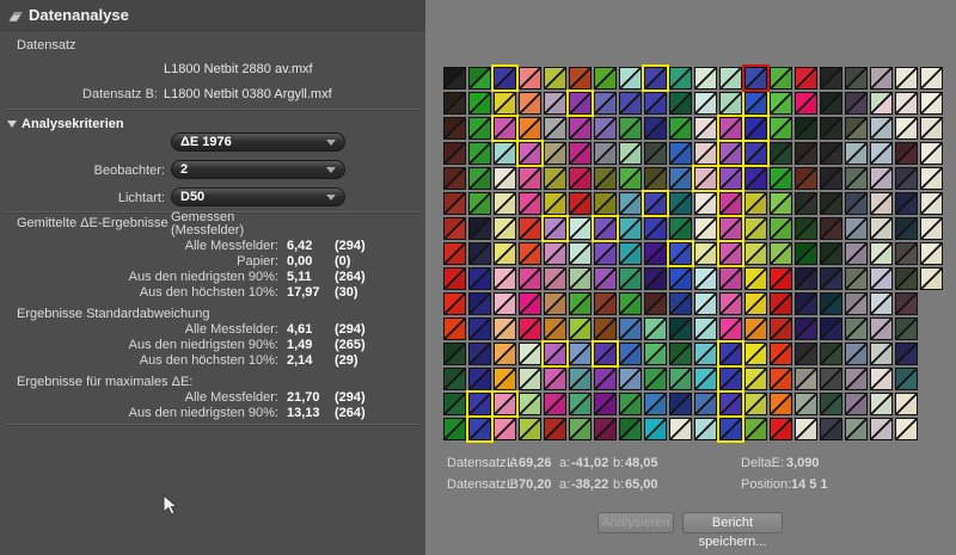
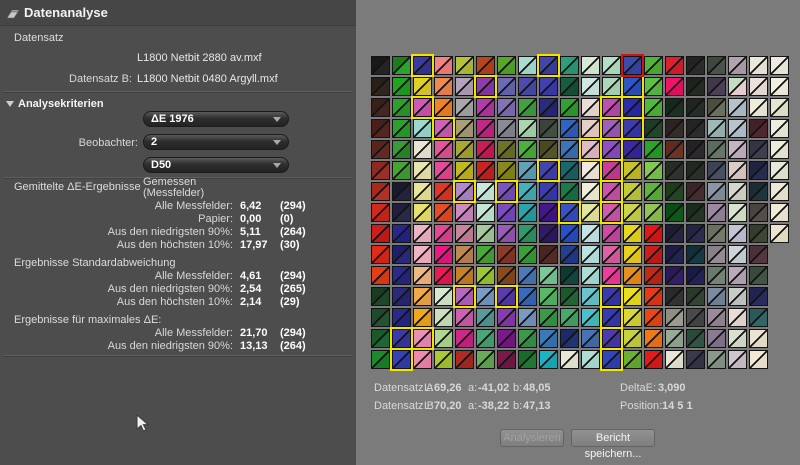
  Datenanalyse
  Datensatz
  L1800 Netbit 2880 av.mxf
  Datensatz B:
- L1800 Netbit 0380 Argyll.mxf
+ L1800 Netbit 0480 Argyll.mxf
  Analysekriterien
  ΔE 1976
  Beobachter:
  2
- Lichtart:
  D50
  Gemittelte ΔE-Ergebnisse
  Gemessen
  (Messfelder)
  Alle Messfelder:
  6,42
  (294)
  Papier:
  0,00
  (0)
  Aus den niedrigsten 90%:
  5,11
  (264)
  Aus den höchsten 10%:
  17,97
  (30)
  Ergebnisse Standardabweichung
  Alle Messfelder:
  4,61
  (294)
  Aus den niedrigsten 90%:
- 1,49
+ 2,54
  (265)
  Aus den höchsten 10%:
  2,14
  (29)
  Ergebnisse für maximales ΔE:
  Alle Messfelder:
  21,70
  (294)
  Aus den niedrigsten 90%:
  13,13
  (264)
  Datensatz A
  L:
  69,26
  a:
  -41,02
  b:
  48,05
  Datensatz B
  L:
  70,20
  a:
  -38,22
  b:
- 65,00
+ 47,13
  DeltaE:
  3,090
  Position:
  14 5 1
  Analysieren
  Bericht speichern...
